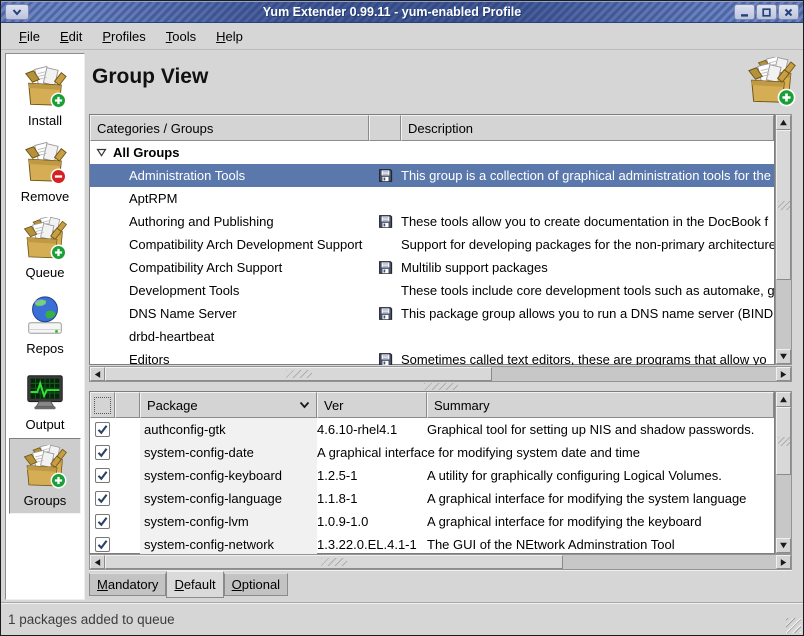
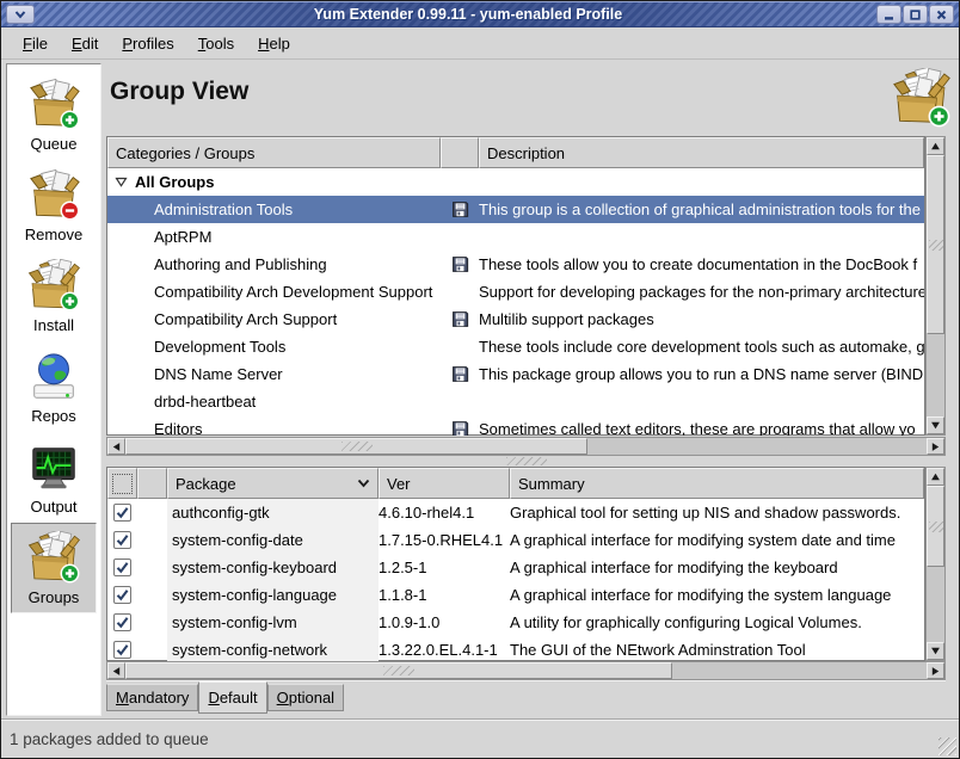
  Yum Extender 0.99.11 - yum-enabled Profile
  File
  Edit
  Profiles
  Tools
  Help
- Install
+ Queue
  Remove
- Queue
+ Install
  Repos
  Output
  Groups
  Group View
  Categories / Groups
  Description
  All Groups
  Administration Tools
  This group is a collection of graphical administration tools for the
  AptRPM
  Authoring and Publishing
  These tools allow you to create documentation in the DocBook f
  Compatibility Arch Development Support
  Support for developing packages for the non-primary architecture
  Compatibility Arch Support
  Multilib support packages
  Development Tools
  These tools include core development tools such as automake, g
  DNS Name Server
  This package group allows you to run a DNS name server (BIND
  drbd-heartbeat
  Editors
  Sometimes called text editors, these are programs that allow yo
  Package
  Ver
  Summary
  authconfig-gtk
  4.6.10-rhel4.1
  Graphical tool for setting up NIS and shadow passwords.
  system-config-date
+ 1.7.15-0.RHEL4.1
  A graphical interface for modifying system date and time
  system-config-keyboard
  1.2.5-1
- A utility for graphically configuring Logical Volumes.
+ A graphical interface for modifying the keyboard
  system-config-language
  1.1.8-1
  A graphical interface for modifying the system language
  system-config-lvm
  1.0.9-1.0
- A graphical interface for modifying the keyboard
+ A utility for graphically configuring Logical Volumes.
  system-config-network
  1.3.22.0.EL.4.1-1
  The GUI of the NEtwork Adminstration Tool
  Mandatory
  Default
  Optional
  1 packages added to queue
